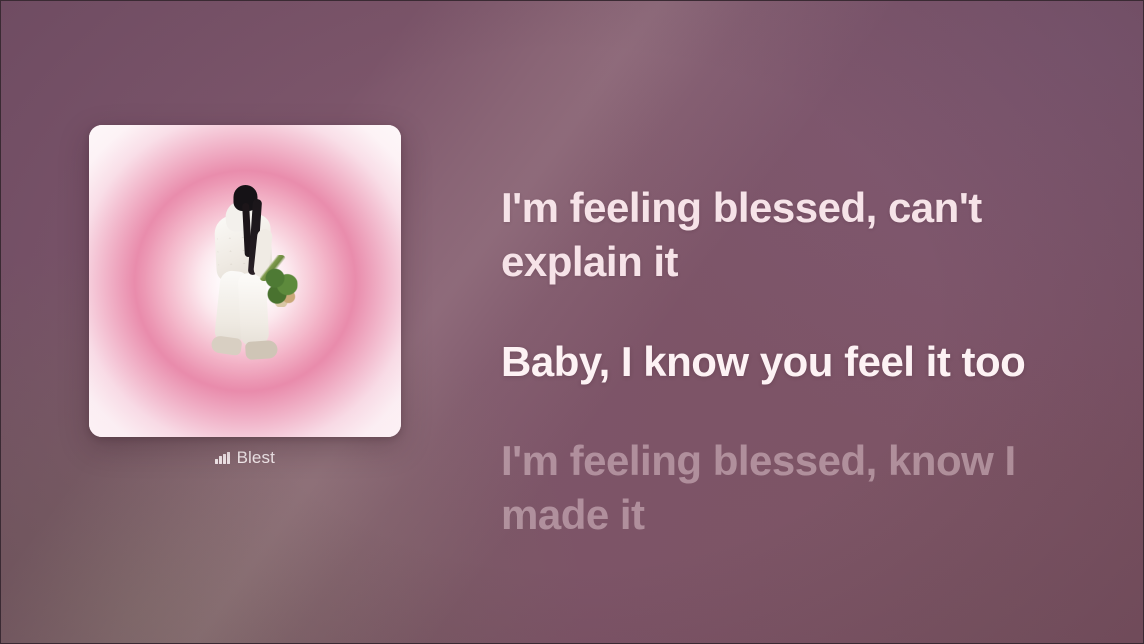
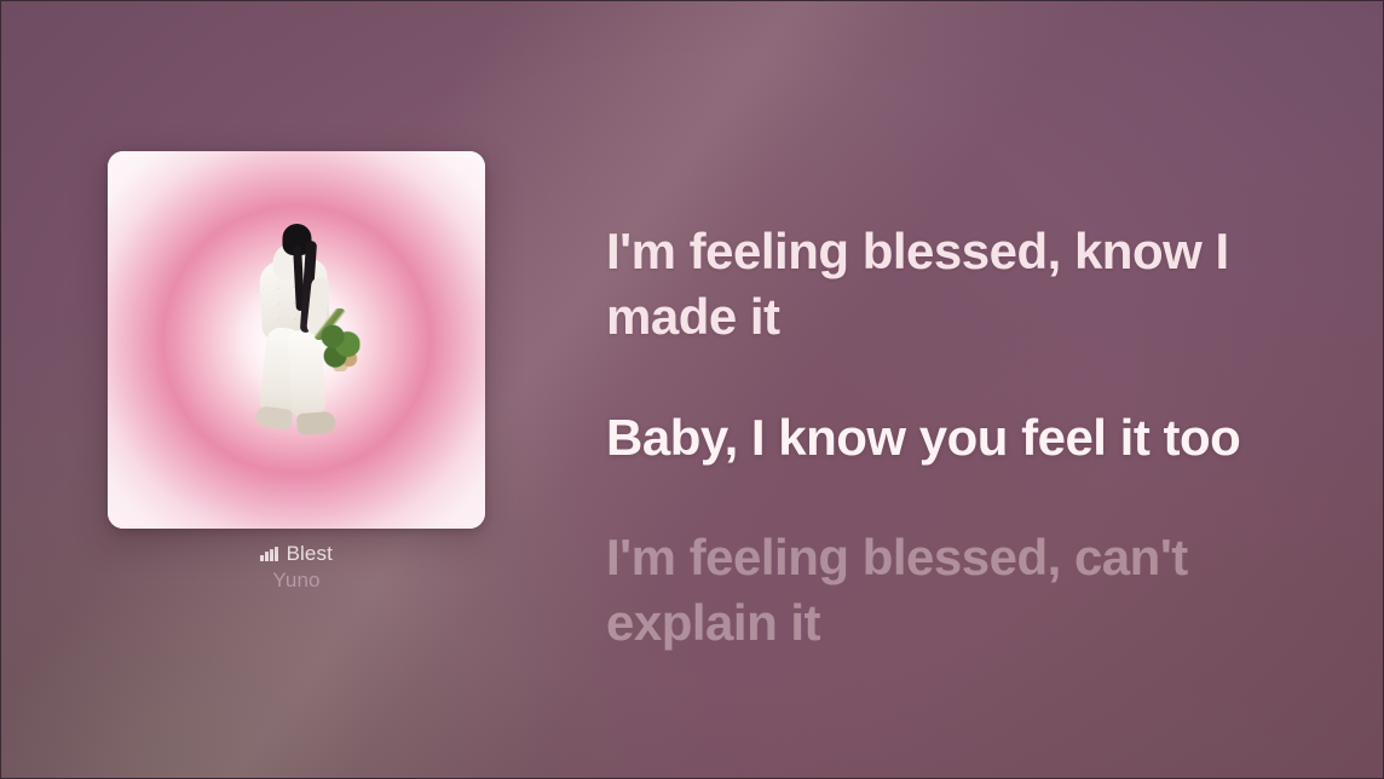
  Blest
+ Yuno
- I'm feeling blessed, can't explain it
+ I'm feeling blessed, know I made it
  Baby, I know you feel it too
- I'm feeling blessed, know I made it
+ I'm feeling blessed, can't explain it
